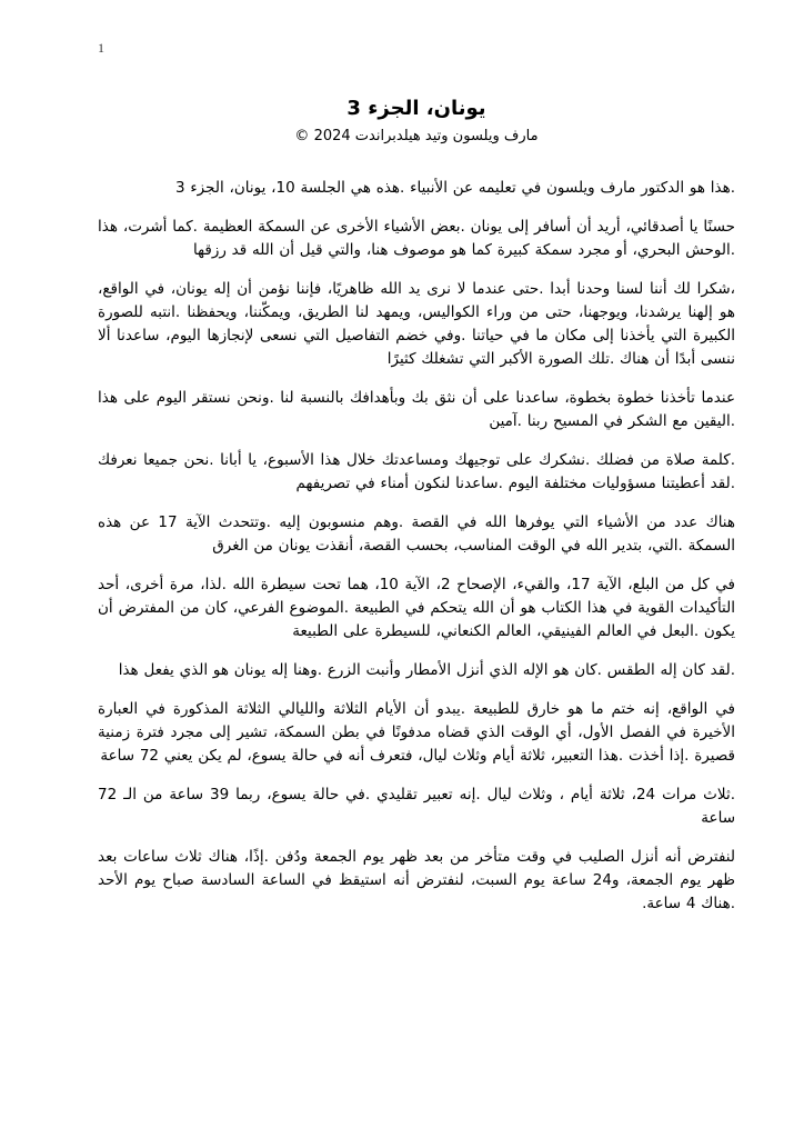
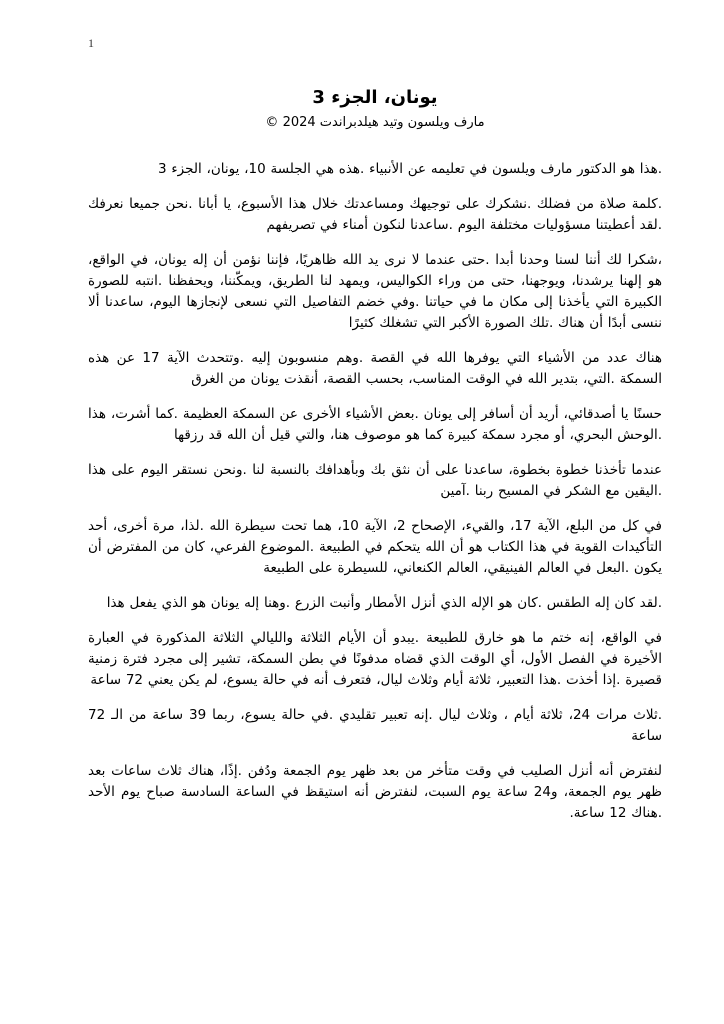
  1
  يونان، الجزء 3
  مارف ويلسون وتيد هيلدبراندت 2024 ©
  .هذا هو الدكتور مارف ويلسون في تعليمه عن الأنبياء .هذه هي الجلسة 10، يونان، الجزء 3
- حسنًا يا أصدقائي، أريد أن أسافر إلى يونان .بعض الأشياء الأخرى عن السمكة العظيمة .كما أشرت، هذا .الوحش البحري، أو مجرد سمكة كبيرة كما هو موصوف هنا، والتي قيل أن الله قد رزقها
+ .كلمة صلاة من فضلك .نشكرك على توجيهك ومساعدتك خلال هذا الأسبوع، يا أبانا .نحن جميعا نعرفك .لقد أعطيتنا مسؤوليات مختلفة اليوم .ساعدنا لنكون أمناء في تصريفهم
  ،شكرا لك أننا لسنا وحدنا أبدا .حتى عندما لا نرى يد الله ظاهريًا، فإننا نؤمن أن إله يونان، في الواقع، هو إلهنا يرشدنا، ويوجهنا، حتى من وراء الكواليس، ويمهد لنا الطريق، ويمكّننا، ويحفظنا .انتبه للصورة الكبيرة التي يأخذنا إلى مكان ما في حياتنا .وفي خضم التفاصيل التي نسعى لإنجازها اليوم، ساعدنا ألا ننسى أبدًا أن هناك .تلك الصورة الأكبر التي تشغلك كثيرًا
- عندما تأخذنا خطوة بخطوة، ساعدنا على أن نثق بك وبأهدافك بالنسبة لنا .ونحن نستقر اليوم على هذا .اليقين مع الشكر في المسيح ربنا .آمين
+ هناك عدد من الأشياء التي يوفرها الله في القصة .وهم منسوبون إليه .وتتحدث الآية 17 عن هذه السمكة .التي، بتدير الله في الوقت المناسب، بحسب القصة، أنقذت يونان من الغرق
- .كلمة صلاة من فضلك .نشكرك على توجيهك ومساعدتك خلال هذا الأسبوع، يا أبانا .نحن جميعا نعرفك .لقد أعطيتنا مسؤوليات مختلفة اليوم .ساعدنا لنكون أمناء في تصريفهم
+ حسنًا يا أصدقائي، أريد أن أسافر إلى يونان .بعض الأشياء الأخرى عن السمكة العظيمة .كما أشرت، هذا .الوحش البحري، أو مجرد سمكة كبيرة كما هو موصوف هنا، والتي قيل أن الله قد رزقها
- هناك عدد من الأشياء التي يوفرها الله في القصة .وهم منسوبون إليه .وتتحدث الآية 17 عن هذه السمكة .التي، بتدير الله في الوقت المناسب، بحسب القصة، أنقذت يونان من الغرق
+ عندما تأخذنا خطوة بخطوة، ساعدنا على أن نثق بك وبأهدافك بالنسبة لنا .ونحن نستقر اليوم على هذا .اليقين مع الشكر في المسيح ربنا .آمين
  في كل من البلع، الآية 17، والقيء، الإصحاح 2، الآية 10، هما تحت سيطرة الله .لذا، مرة أخرى، أحد التأكيدات القوية في هذا الكتاب هو أن الله يتحكم في الطبيعة .الموضوع الفرعي، كان من المفترض أن يكون .البعل في العالم الفينيقي، العالم الكنعاني، للسيطرة على الطبيعة
  .لقد كان إله الطقس .كان هو الإله الذي أنزل الأمطار وأنبت الزرع .وهنا إله يونان هو الذي يفعل هذا
  في الواقع، إنه ختم ما هو خارق للطبيعة .يبدو أن الأيام الثلاثة والليالي الثلاثة المذكورة في العبارة الأخيرة في الفصل الأول، أي الوقت الذي قضاه مدفونًا في بطن السمكة، تشير إلى مجرد فترة زمنية قصيرة .إذا أخذت .هذا التعبير، ثلاثة أيام وثلاث ليال، فتعرف أنه في حالة يسوع، لم يكن يعني 72 ساعة
  .ثلاث مرات 24، ثلاثة أيام ، وثلاث ليال .إنه تعبير تقليدي .في حالة يسوع، ربما 39 ساعة من الـ 72 ساعة
- لنفترض أنه أنزل الصليب في وقت متأخر من بعد ظهر يوم الجمعة ودُفن .إذًا، هناك ثلاث ساعات بعد ظهر يوم الجمعة، و24 ساعة يوم السبت، لنفترض أنه استيقظ في الساعة السادسة صباح يوم الأحد .هناك 4 ساعة.
+ لنفترض أنه أنزل الصليب في وقت متأخر من بعد ظهر يوم الجمعة ودُفن .إذًا، هناك ثلاث ساعات بعد ظهر يوم الجمعة، و24 ساعة يوم السبت، لنفترض أنه استيقظ في الساعة السادسة صباح يوم الأحد .هناك 12 ساعة.
